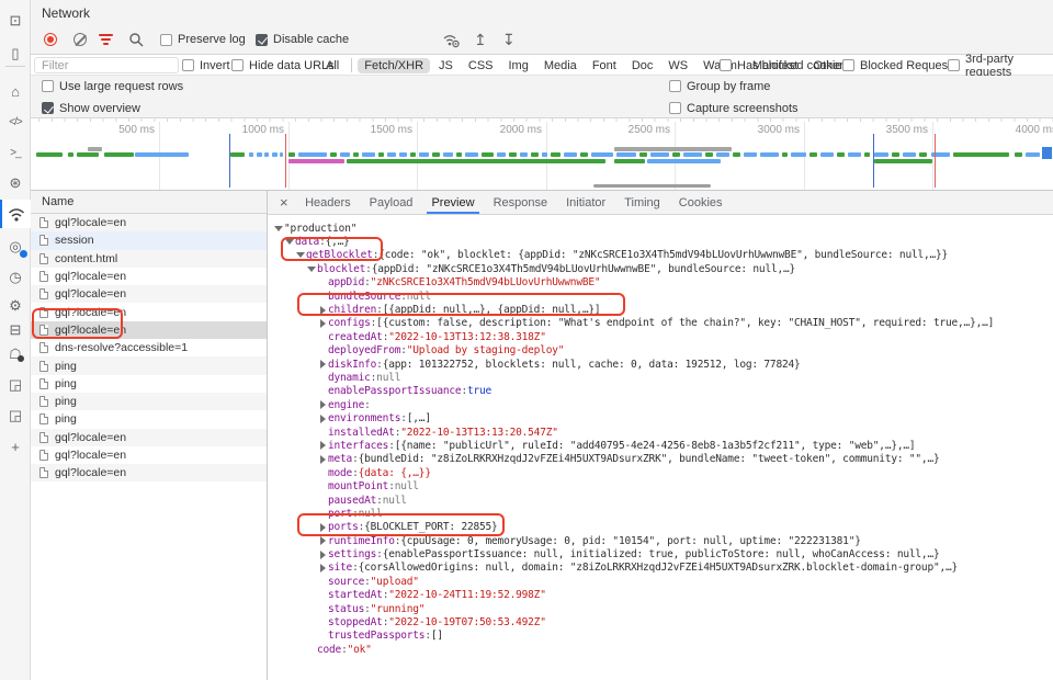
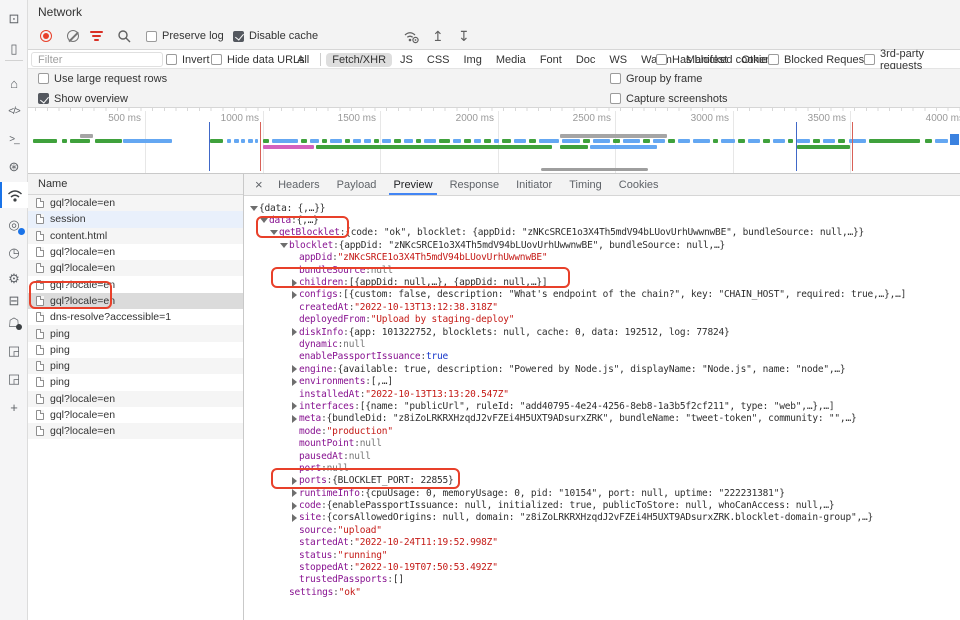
  ⊡
  ▯
  ⌂
  </>
  >_
  ⊛
  ◎
  ◷
  ⚙
  ⊟
  ☖
  ◲
  ◲
  +
  Network
  Preserve log
  Disable cache
  ↥
  ↧
  Filter
  Invert
  Hide data URLs
  All
  Fetch/XHR
  JS
  CSS
  Img
  Media
  Font
  Doc
  WS
  Wam
  Manifest
  Othe
  Has blocked cookie
  Blocked Reques
  3rd-party requests
  Use large request rows
  Group by frame
  Show overview
  Capture screenshots
  500 ms
  1000 ms
  1500 ms
  2000 ms
  2500 ms
  3000 ms
  3500 ms
  4000 m
  Name
  gql?locale=en
  session
  content.html
  gql?locale=en
  gql?locale=en
  gql?locale=en
  gql?locale=en
  dns-resolve?accessible=1
  ping
  ping
  ping
  ping
  gql?locale=en
  gql?locale=en
  gql?locale=en
  ×
  Headers
  Payload
  Preview
  Response
  Initiator
  Timing
  Cookies
- "production"
+ {data: {,…}}
  data
  :
  {,…}
  getBlocklet
  :
  {code: "ok", blocklet: {appDid: "zNKcSRCE1o3X4Th5mdV94bLUovUrhUwwnwBE", bundleSource: null,…}}
  blocklet
  :
  {appDid: "zNKcSRCE1o3X4Th5mdV94bLUovUrhUwwnwBE", bundleSource: null,…}
  appDid
  :
  "zNKcSRCE1o3X4Th5mdV94bLUovUrhUwwnwBE"
  bundleSource
  :
  null
  children
  :
  [{appDid: null,…}, {appDid: null,…}]
  configs
  :
  [{custom: false, description: "What's endpoint of the chain?", key: "CHAIN_HOST", required: true,…},…]
  createdAt
  :
  "2022-10-13T13:12:38.318Z"
  deployedFrom
  :
  "Upload by staging-deploy"
  diskInfo
  :
  {app: 101322752, blocklets: null, cache: 0, data: 192512, log: 77824}
  dynamic
  :
  null
  enablePassportIssuance
  :
  true
  engine
  :
+ {available: true, description: "Powered by Node.js", displayName: "Node.js", name: "node",…}
  environments
  :
  [,…]
  installedAt
  :
  "2022-10-13T13:13:20.547Z"
  interfaces
  :
  [{name: "publicUrl", ruleId: "add40795-4e24-4256-8eb8-1a3b5f2cf211", type: "web",…},…]
  meta
  :
  {bundleDid: "z8iZoLRKRXHzqdJ2vFZEi4H5UXT9ADsurxZRK", bundleName: "tweet-token", community: "",…}
  mode
  :
- {data: {,…}}
+ "production"
  mountPoint
  :
  null
  pausedAt
  :
  null
  port
  :
  null
  ports
  :
  {BLOCKLET_PORT: 22855}
  runtimeInfo
  :
  {cpuUsage: 0, memoryUsage: 0, pid: "10154", port: null, uptime: "222231381"}
- settings
+ code
  :
  {enablePassportIssuance: null, initialized: true, publicToStore: null, whoCanAccess: null,…}
  site
  :
  {corsAllowedOrigins: null, domain: "z8iZoLRKRXHzqdJ2vFZEi4H5UXT9ADsurxZRK.blocklet-domain-group",…}
  source
  :
  "upload"
  startedAt
  :
  "2022-10-24T11:19:52.998Z"
  status
  :
  "running"
  stoppedAt
  :
  "2022-10-19T07:50:53.492Z"
  trustedPassports
  :
  []
- code
+ settings
  :
  "ok"
